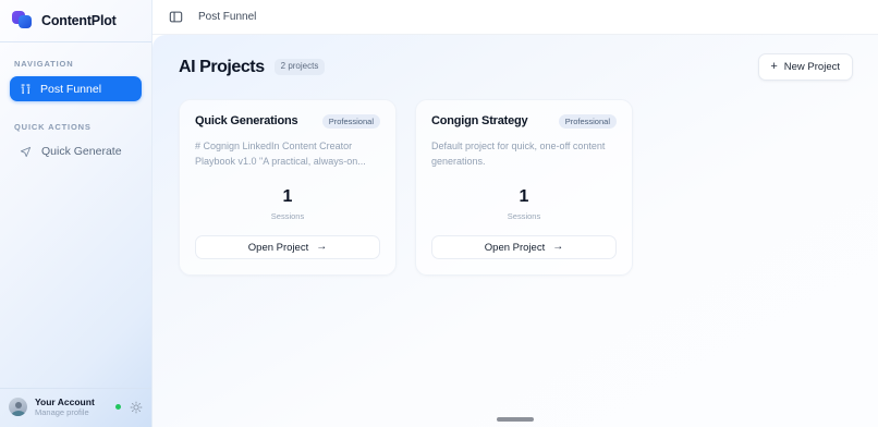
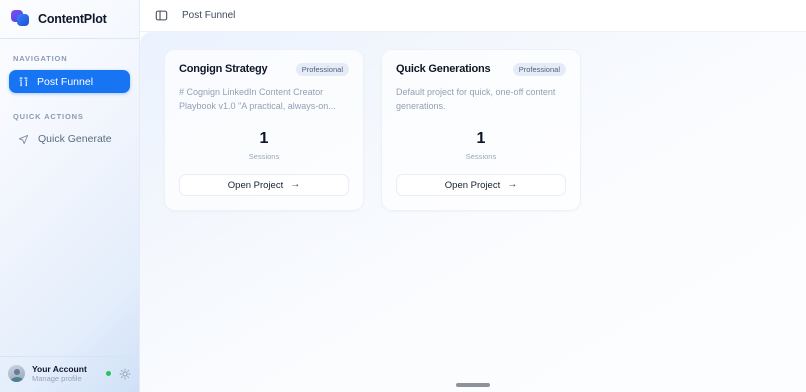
  ContentPlot
  NAVIGATION
  Post Funnel
  QUICK ACTIONS
  Quick Generate
  Your Account
  Manage profile
  Post Funnel
- AI Projects
- 2 projects
- +
- New Project
- Quick Generations
+ Congign Strategy
  Professional
  # Cognign LinkedIn Content Creator Playbook v1.0 "A practical, always-on...
  1
  Sessions
  Open Project
  →
- Congign Strategy
+ Quick Generations
  Professional
  Default project for quick, one-off content generations.
  1
  Sessions
  Open Project
  →
